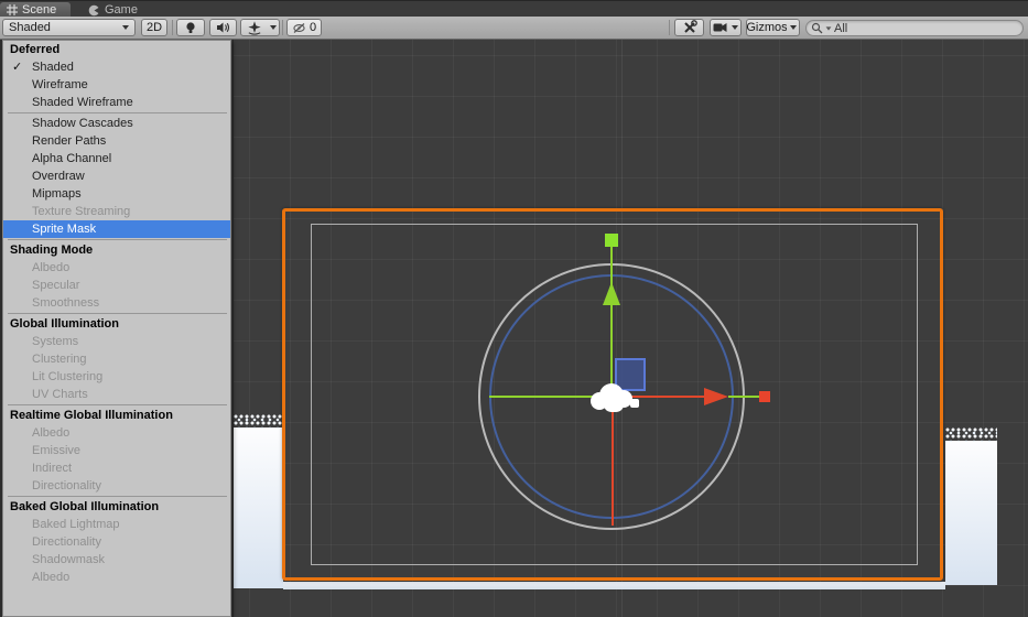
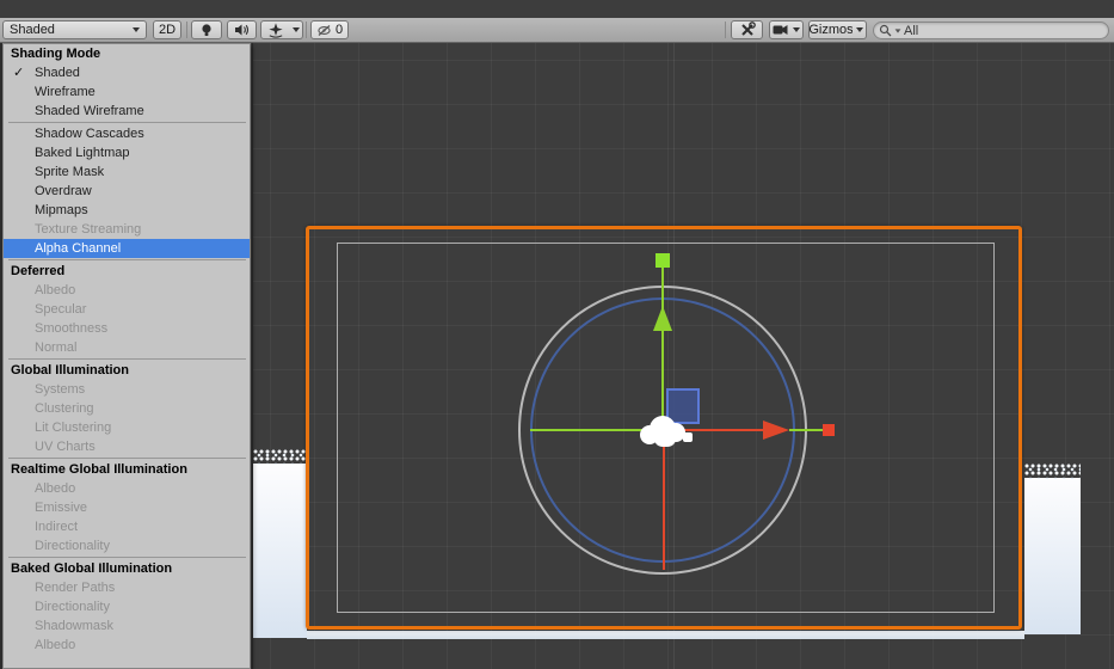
- Scene
- Game
  Shaded
  2D
  0
  Gizmos
  All
- Deferred
+ Shading Mode
  ✓
  Shaded
  Wireframe
  Shaded Wireframe
  Shadow Cascades
- Render Paths
+ Baked Lightmap
- Alpha Channel
+ Sprite Mask
  Overdraw
  Mipmaps
  Texture Streaming
- Sprite Mask
+ Alpha Channel
- Shading Mode
+ Deferred
  Albedo
  Specular
  Smoothness
+ Normal
  Global Illumination
  Systems
  Clustering
  Lit Clustering
  UV Charts
  Realtime Global Illumination
  Albedo
  Emissive
  Indirect
  Directionality
  Baked Global Illumination
- Baked Lightmap
+ Render Paths
  Directionality
  Shadowmask
  Albedo
